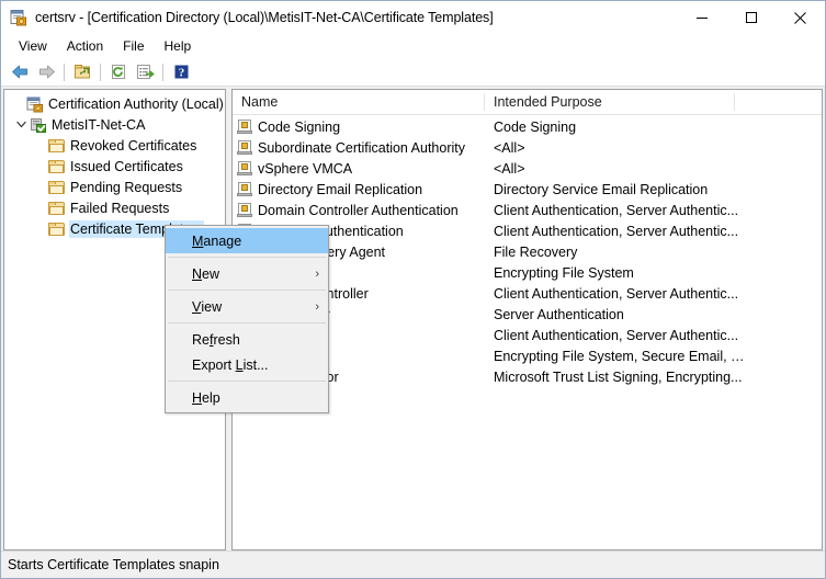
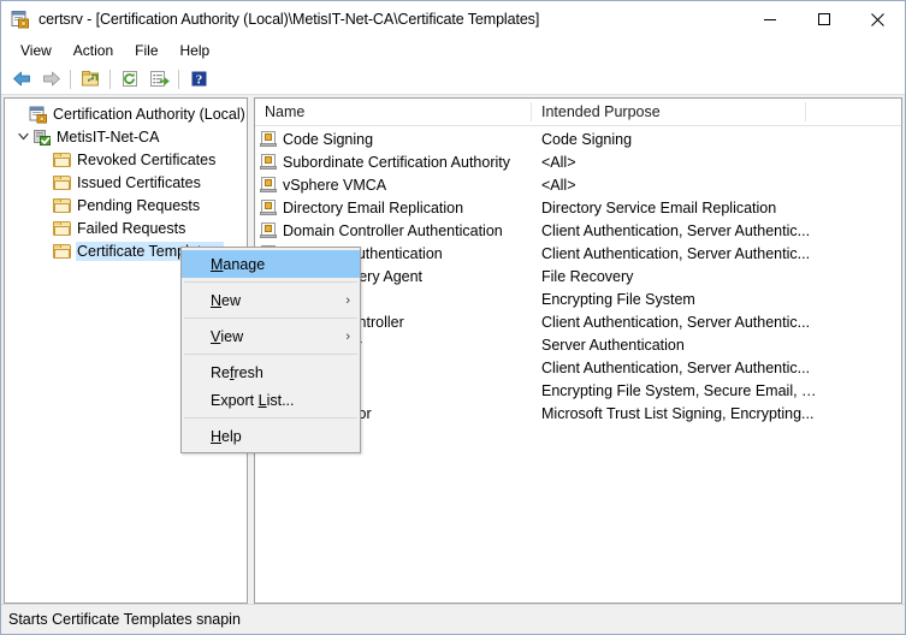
- certsrv - [Certification Directory (Local)\MetisIT-Net-CA\Certificate Templates]
+ certsrv - [Certification Authority (Local)\MetisIT-Net-CA\Certificate Templates]
  View
  Action
  File
  Help
  ?
  Certification Authority (Local)
  MetisIT-Net-CA
  Revoked Certificates
  Issued Certificates
  Pending Requests
  Failed Requests
  Certificate Tem
  Name
  Intended Purpose
  Code Signing
  Code Signing
  Subordinate Certification Authority
  <All>
  vSphere VMCA
  <All>
  Directory Email Replication
  Directory Service Email Replication
  Domain Controller Authentication
  Client Authentication, Server Authentic...
  Client Authentication, Server Authentic...
  File Recovery
  Encrypting File System
  Client Authentication, Server Authentic...
  Server Authentication
  Client Authentication, Server Authentic...
  Encrypting File System, Secure Email, Cl.
  Microsoft Trust List Signing, Encrypting...
  M
  anage
  N
  ew
  ›
  V
  iew
  ›
  Re
  f
  resh
  Export
  L
  ist...
  H
  elp
  Starts Certificate Templates snapin
